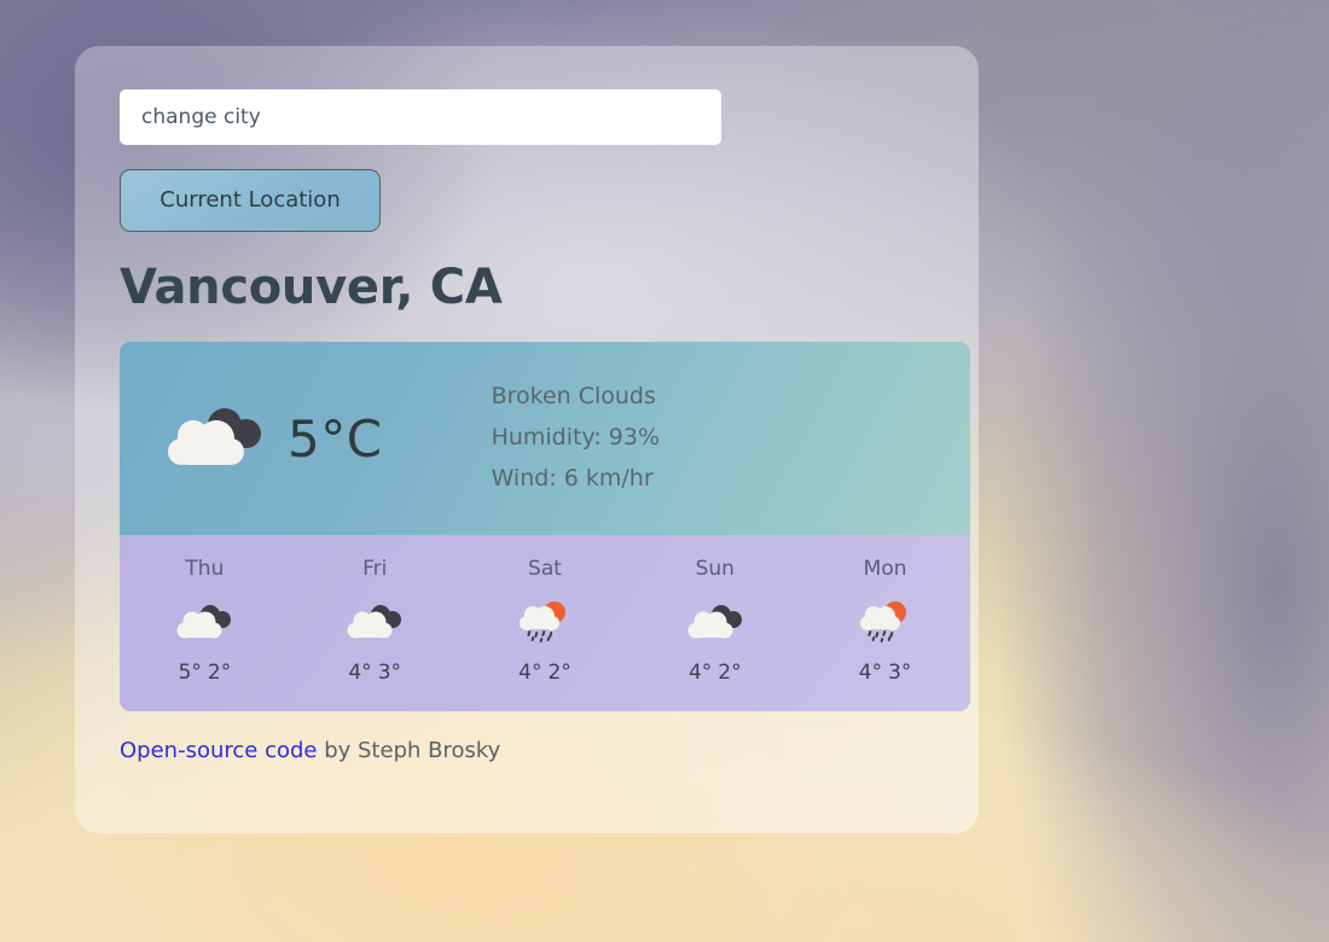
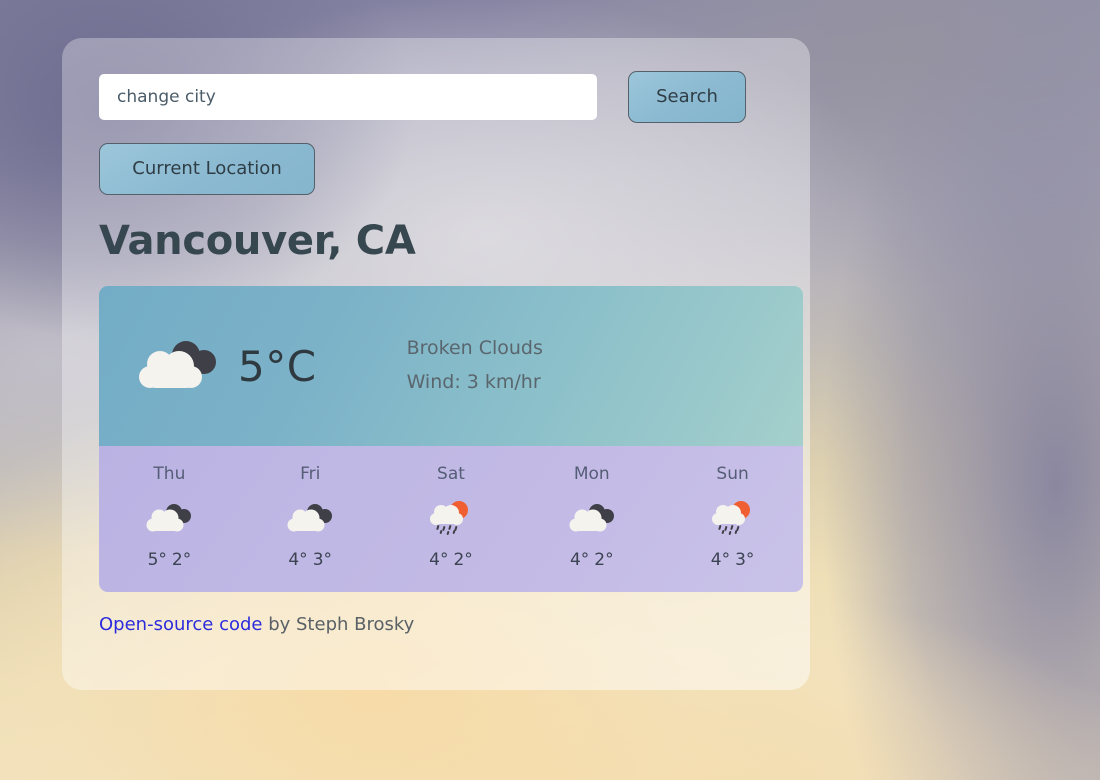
  change city
+ Search
  Current Location
  Vancouver, CA
  5°C
  Broken Clouds
- Humidity: 93%
- Wind: 6 km/hr
+ Wind: 3 km/hr
  Thu
  5° 2°
  Fri
  4° 3°
  Sat
  4° 2°
- Sun
+ Mon
  4° 2°
- Mon
+ Sun
  4° 3°
  Open-source code by Steph Brosky
